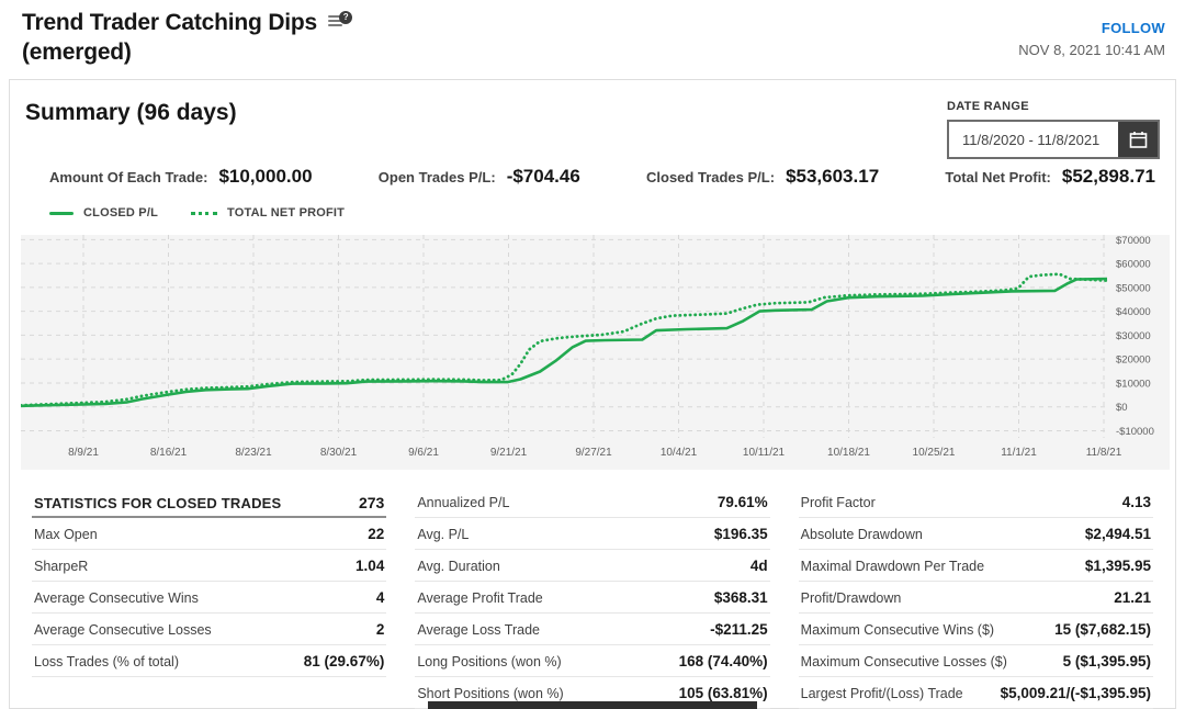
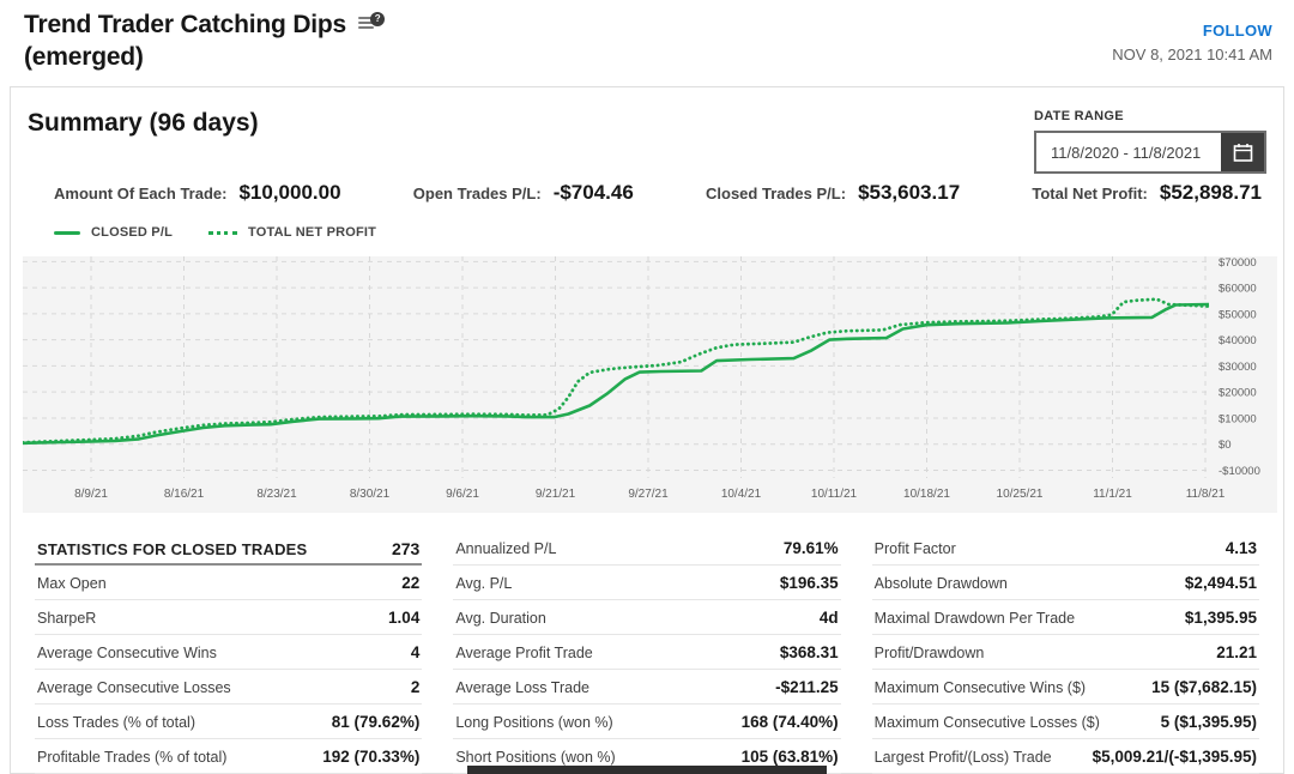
  Trend Trader Catching Dips
  ?
  (emerged)
  FOLLOW
  NOV 8, 2021 10:41 AM
  Summary (96 days)
  DATE RANGE
  11/8/2020 - 11/8/2021
  Amount Of Each Trade:
  $10,000.00
  Open Trades P/L:
  -$704.46
  Closed Trades P/L:
  $53,603.17
  Total Net Profit:
  $52,898.71
  CLOSED P/L
  TOTAL NET PROFIT
  $70000
  $60000
  $50000
  $40000
  $30000
  $20000
  $10000
  $0
  -$10000
  8/9/21
  8/16/21
  8/23/21
  8/30/21
  9/6/21
  9/21/21
  9/27/21
  10/4/21
  10/11/21
  10/18/21
  10/25/21
  11/1/21
  11/8/21
  STATISTICS FOR CLOSED TRADES
  273
  Max Open
  22
  SharpeR
  1.04
  Average Consecutive Wins
  4
  Average Consecutive Losses
  2
  Loss Trades (% of total)
- 81 (29.67%)
+ 81 (79.62%)
+ Profitable Trades (% of total)
+ 192 (70.33%)
  Annualized P/L
  79.61%
  Avg. P/L
  $196.35
  Avg. Duration
  4d
  Average Profit Trade
  $368.31
  Average Loss Trade
  -$211.25
  Long Positions (won %)
  168 (74.40%)
  Short Positions (won %)
  105 (63.81%)
  Profit Factor
  4.13
  Absolute Drawdown
  $2,494.51
  Maximal Drawdown Per Trade
  $1,395.95
  Profit/Drawdown
  21.21
  Maximum Consecutive Wins ($)
  15 ($7,682.15)
  Maximum Consecutive Losses ($)
  5 ($1,395.95)
  Largest Profit/(Loss) Trade
  $5,009.21/(-$1,395.95)
